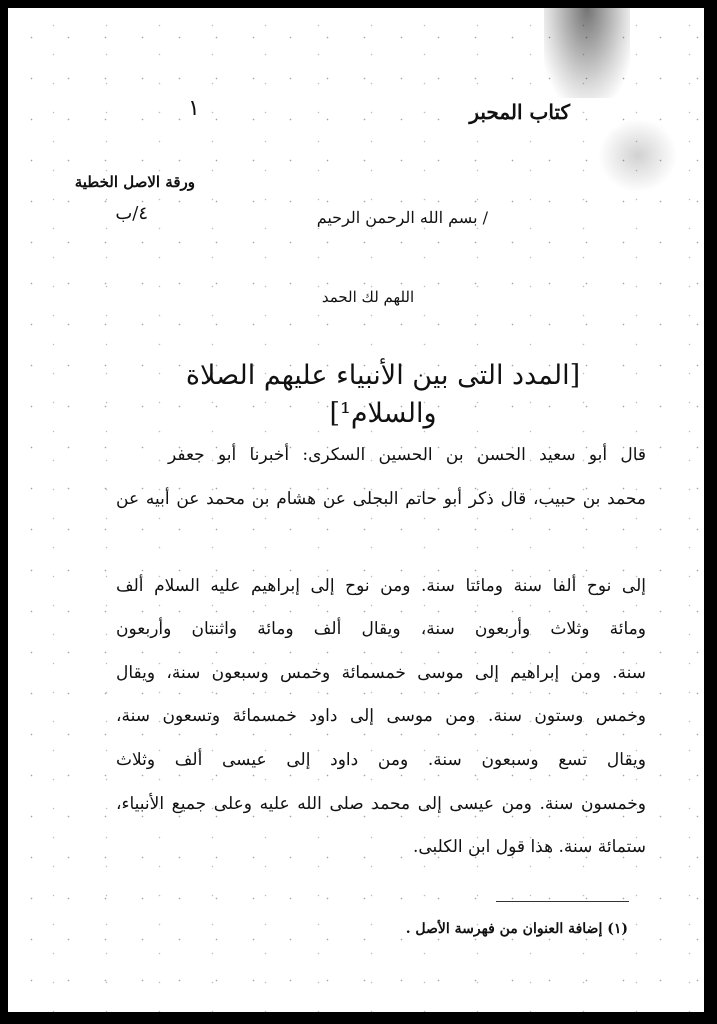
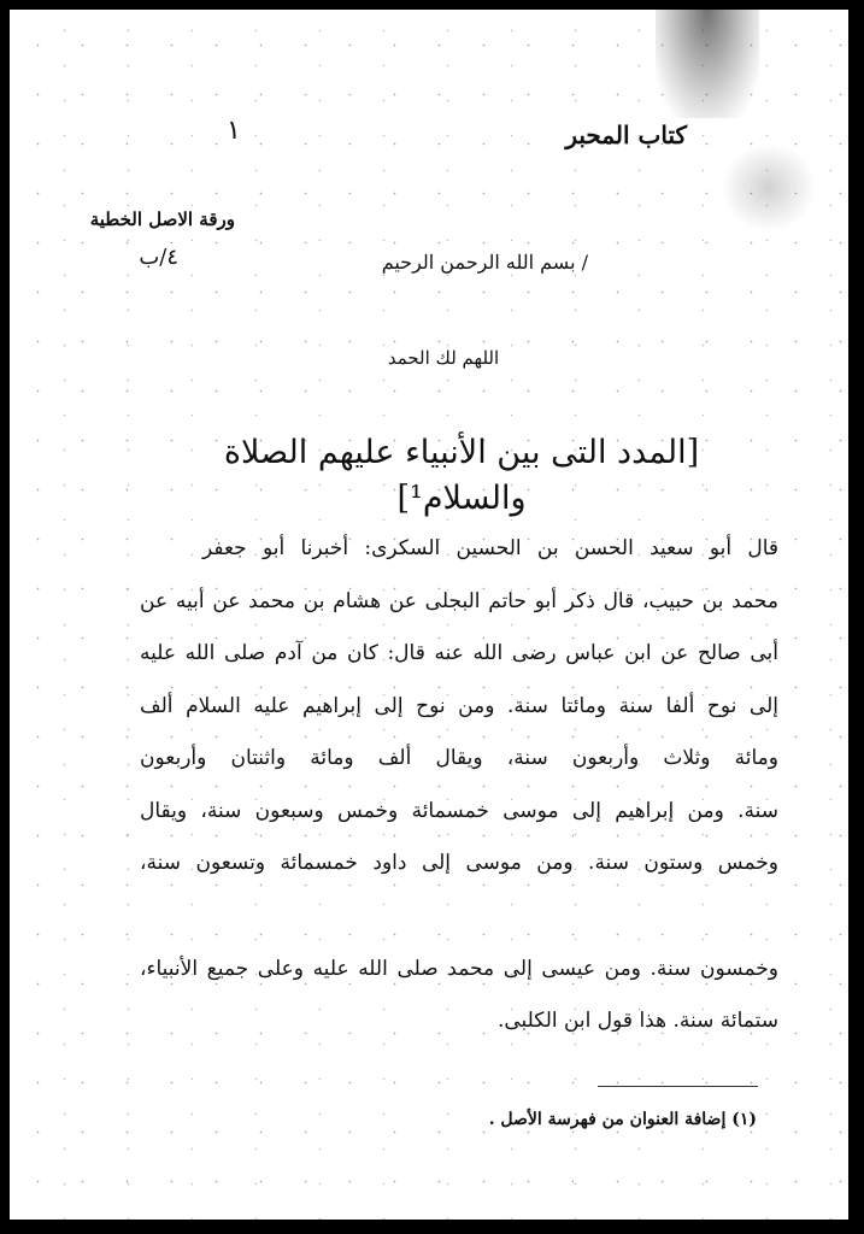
  كتاب المحبر
  ١
  ورقة الاصل الخطية
  ٤/ب
  / بسم الله الرحمن الرحيم
  اللهم لك الحمد
  [المدد التى بين الأنبياء عليهم الصلاة
  والسلام¹]
  قال أبو سعيد الحسن بن الحسين السكرى: أخبرنا أبو جعفر
  محمد بن حبيب، قال ذكر أبو حاتم البجلى عن هشام بن محمد عن أبيه عن
+ أبى صالح عن ابن عباس رضى الله عنه قال: كان من آدم صلى الله عليه
  إلى نوح ألفا سنة ومائتا سنة. ومن نوح إلى إبراهيم عليه السلام ألف
  ومائة وثلاث وأربعون سنة، ويقال ألف ومائة واثنتان وأربعون
  سنة. ومن إبراهيم إلى موسى خمسمائة وخمس وسبعون سنة، ويقال
  وخمس وستون سنة. ومن موسى إلى داود خمسمائة وتسعون سنة،
- ويقال تسع وسبعون سنة. ومن داود إلى عيسى ألف وثلاث
  وخمسون سنة. ومن عيسى إلى محمد صلى الله عليه وعلى جميع الأنبياء،
  ستمائة سنة. هذا قول ابن الكلبى.
  (١) إضافة العنوان من فهرسة الأصل .
